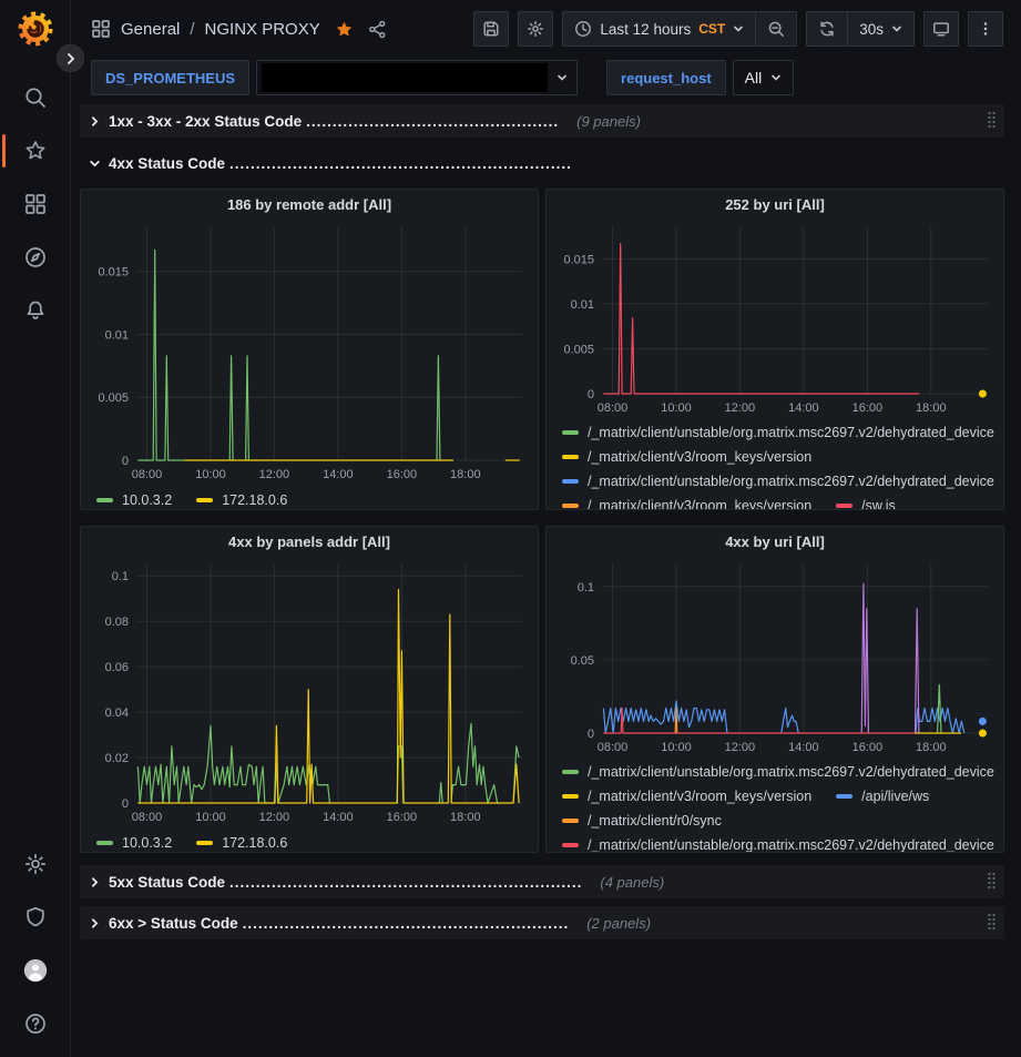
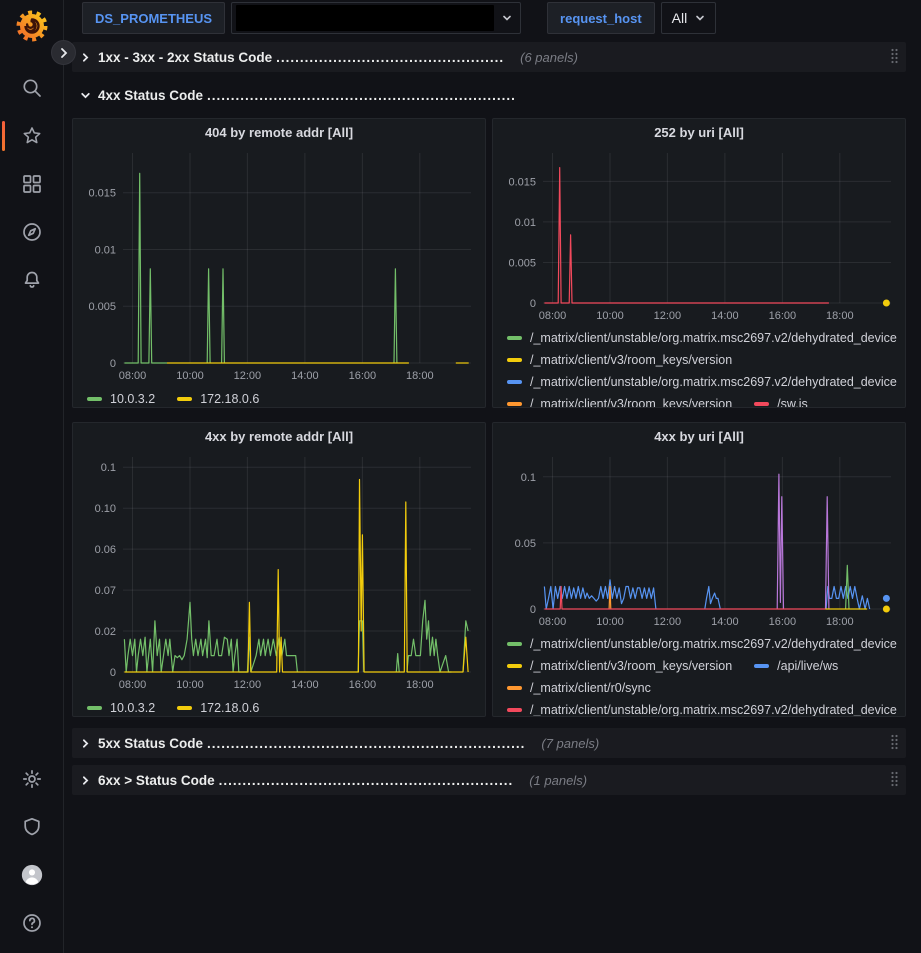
- General
- /
- NGINX PROXY
- Last 12 hours
- CST
- 30s
  DS_PROMETHEUS
  request_host
  All
  1xx - 3xx - 2xx Status Code
  ................................................
- (9 panels)
+ (6 panels)
  4xx Status Code
  .................................................................
- 186 by remote addr [All]
+ 404 by remote addr [All]
  08:00
  10:00
  12:00
  14:00
  16:00
  18:00
  0
  0.005
  0.01
  0.015
  10.0.3.2
  172.18.0.6
  252 by uri [All]
  08:00
  10:00
  12:00
  14:00
  16:00
  18:00
  0
  0.005
  0.01
  0.015
  /_matrix/client/unstable/org.matrix.msc2697.v2/dehydrated_device
  /_matrix/client/v3/room_keys/version
  /_matrix/client/unstable/org.matrix.msc2697.v2/dehydrated_device
  /_matrix/client/v3/room_keys/version
  /sw.js
- 4xx by panels addr [All]
+ 4xx by remote addr [All]
  08:00
  10:00
  12:00
  14:00
  16:00
  18:00
  0
  0.02
- 0.04
+ 0.07
  0.06
- 0.08
+ 0.10
  0.1
  10.0.3.2
  172.18.0.6
  4xx by uri [All]
  08:00
  10:00
  12:00
  14:00
  16:00
  18:00
  0
  0.05
  0.1
  /_matrix/client/unstable/org.matrix.msc2697.v2/dehydrated_device
  /_matrix/client/v3/room_keys/version
  /api/live/ws
  /_matrix/client/r0/sync
  /_matrix/client/unstable/org.matrix.msc2697.v2/dehydrated_device
  5xx Status Code
  ...................................................................
- (4 panels)
+ (7 panels)
  6xx > Status Code
  ..............................................................
- (2 panels)
+ (1 panels)
